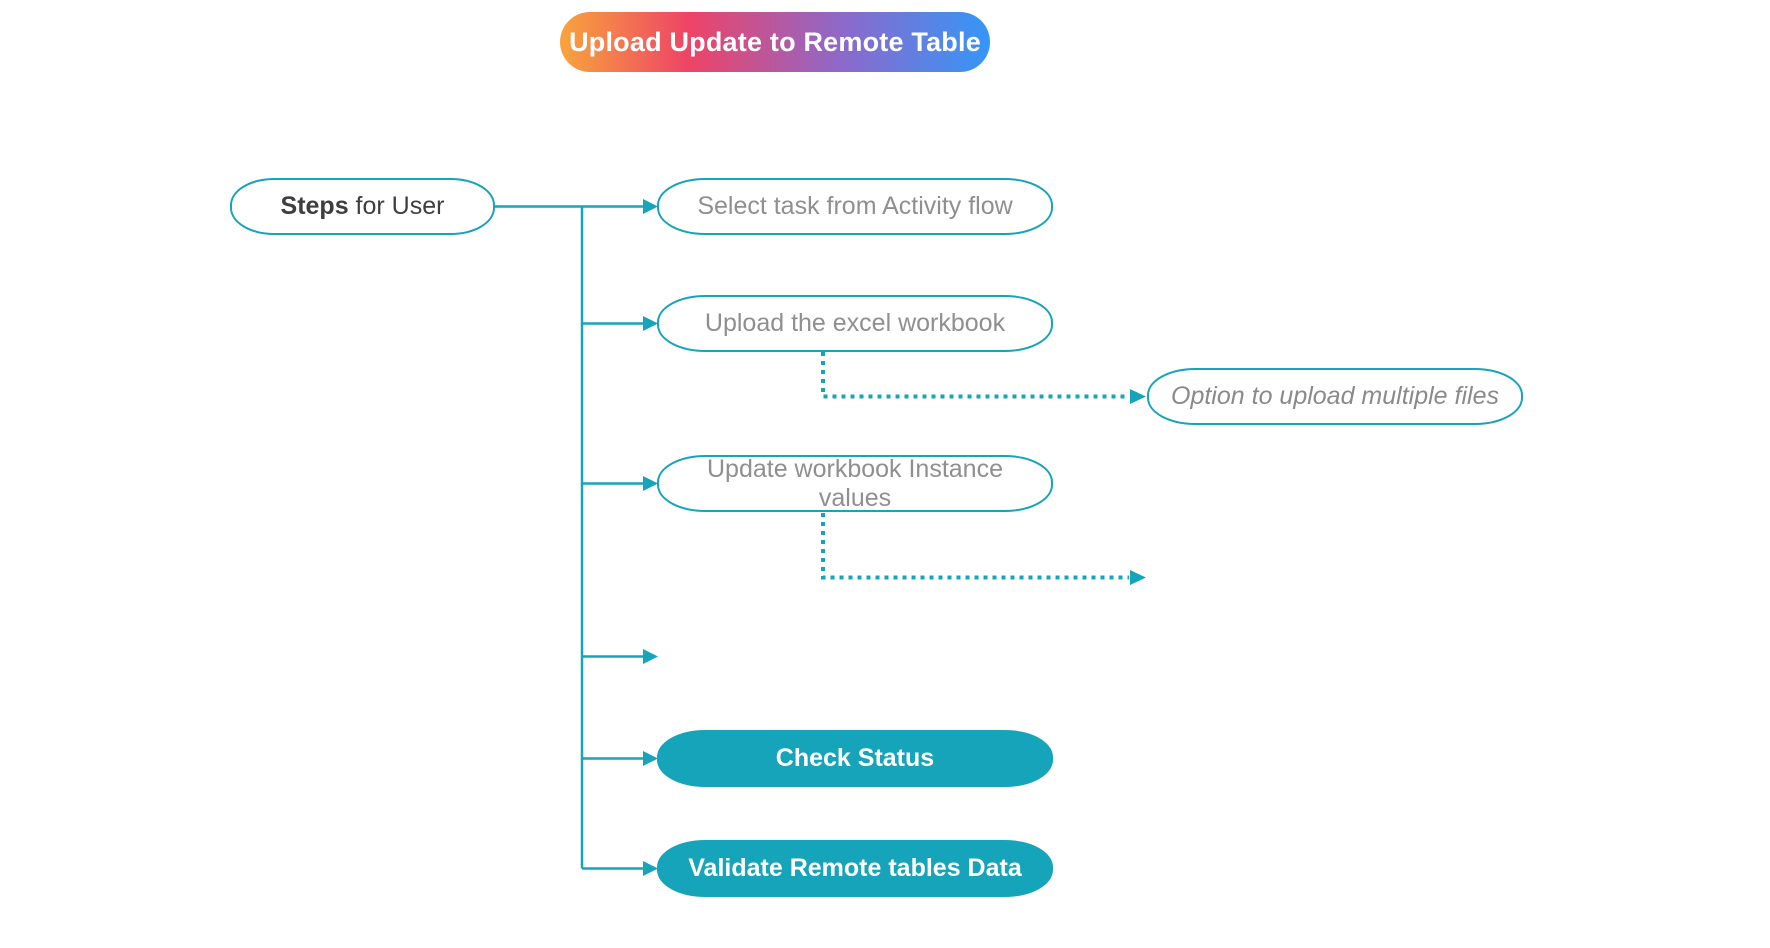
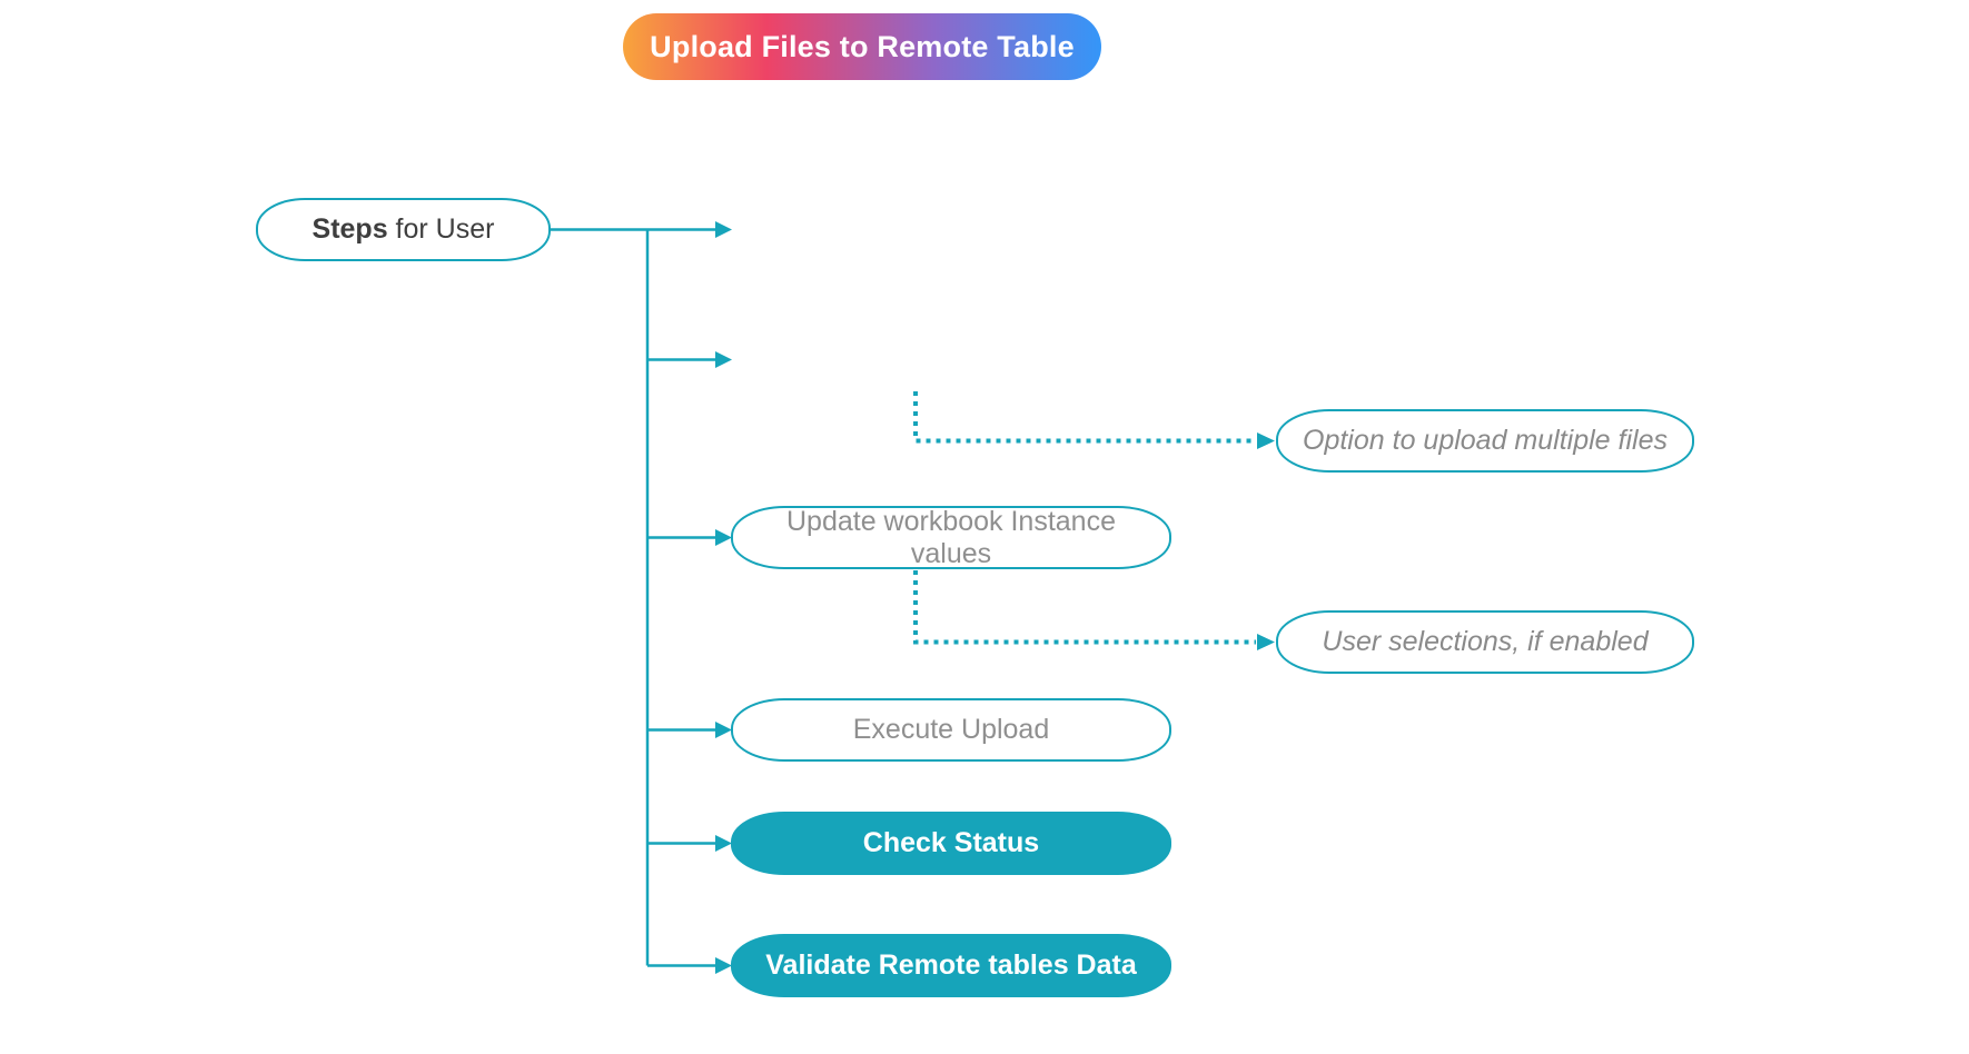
- Upload Update to Remote Table
+ Upload Files to Remote Table
  Steps for User
- Select task from Activity flow
- Upload the excel workbook
  Option to upload multiple files
  Update workbook Instance
  values
+ User selections, if enabled
+ Execute Upload
  Check Status
  Validate Remote tables Data
